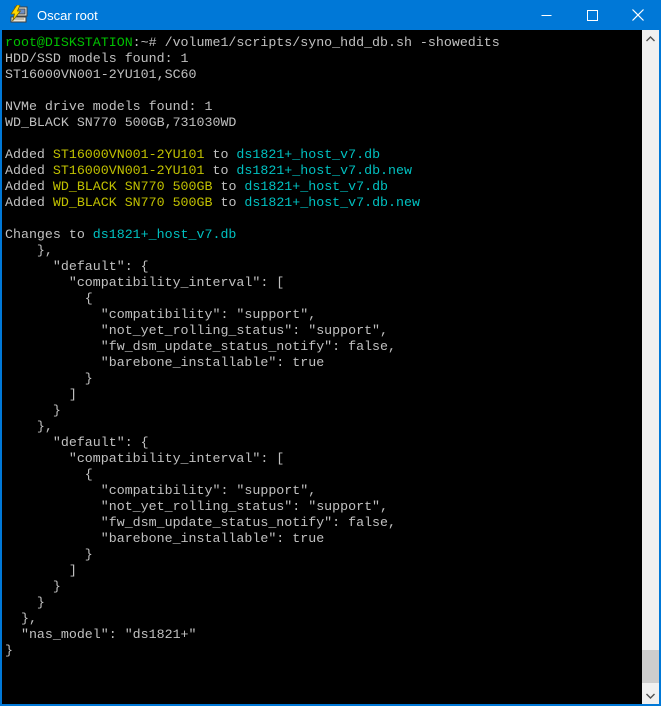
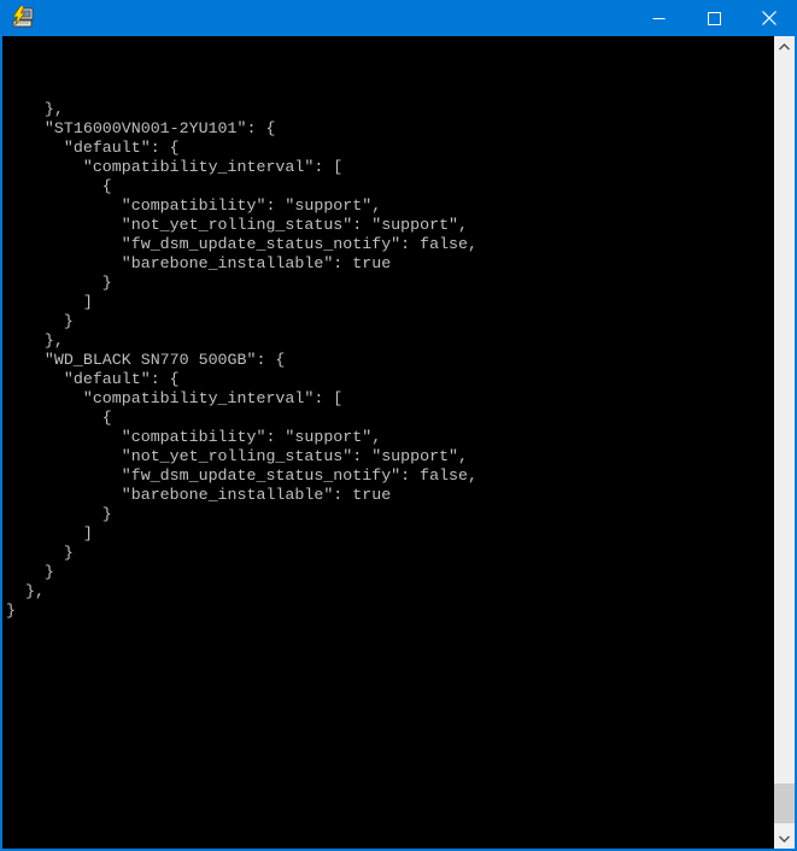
- Oscar root
- root@DISKSTATION:~# /volume1/scripts/syno_hdd_db.sh -showedits
- HDD/SSD models found: 1
- ST16000VN001-2YU101,SC60
- NVMe drive models found: 1
- WD_BLACK SN770 500GB,731030WD
- Added ST16000VN001-2YU101 to ds1821+_host_v7.db
- Added ST16000VN001-2YU101 to ds1821+_host_v7.db.new
- Added WD_BLACK SN770 500GB to ds1821+_host_v7.db
- Added WD_BLACK SN770 500GB to ds1821+_host_v7.db.new
- Changes to ds1821+_host_v7.db
  },
+ "ST16000VN001-2YU101": {
  "default": {
  "compatibility_interval": [
  {
  "compatibility": "support",
  "not_yet_rolling_status": "support",
  "fw_dsm_update_status_notify": false,
  "barebone_installable": true
  }
  ]
  }
  },
+ "WD_BLACK SN770 500GB": {
  "default": {
  "compatibility_interval": [
  {
  "compatibility": "support",
  "not_yet_rolling_status": "support",
  "fw_dsm_update_status_notify": false,
  "barebone_installable": true
  }
  ]
  }
  }
  },
- "nas_model": "ds1821+"
  }
